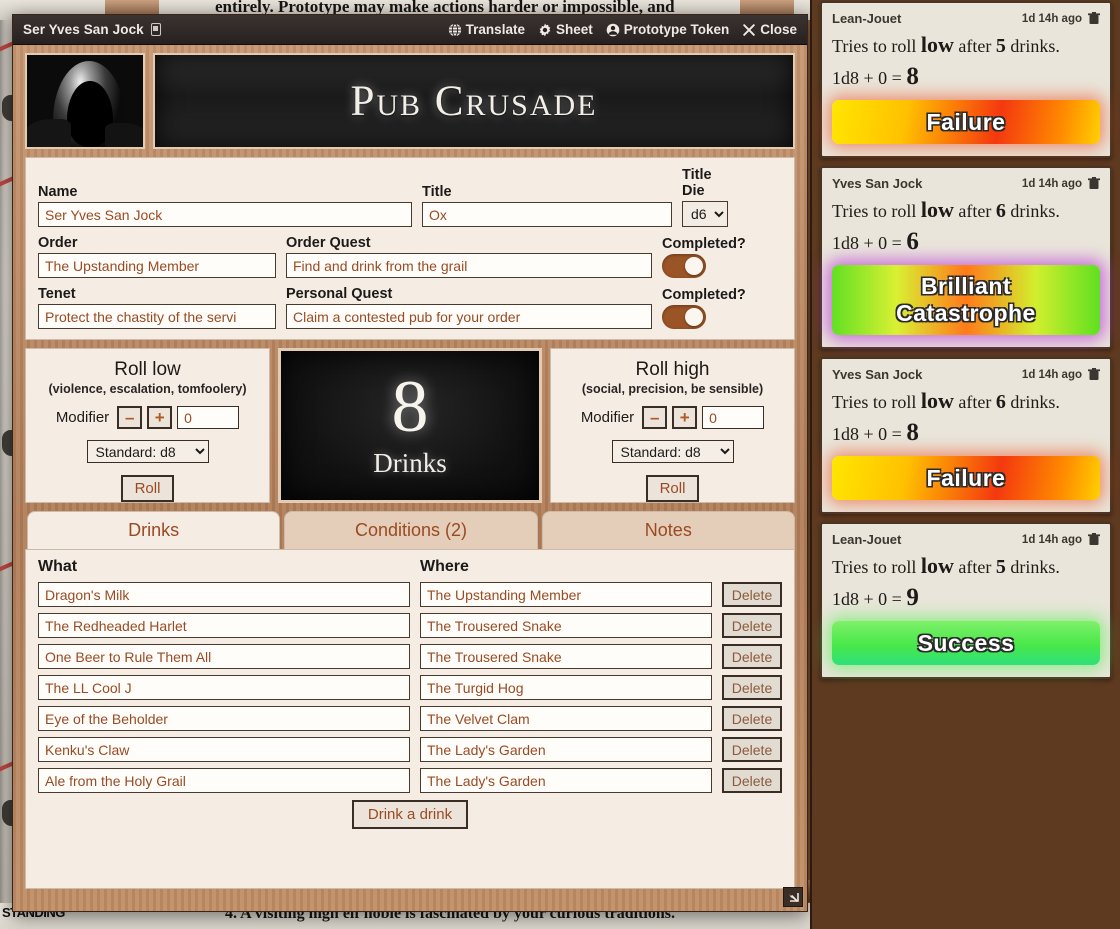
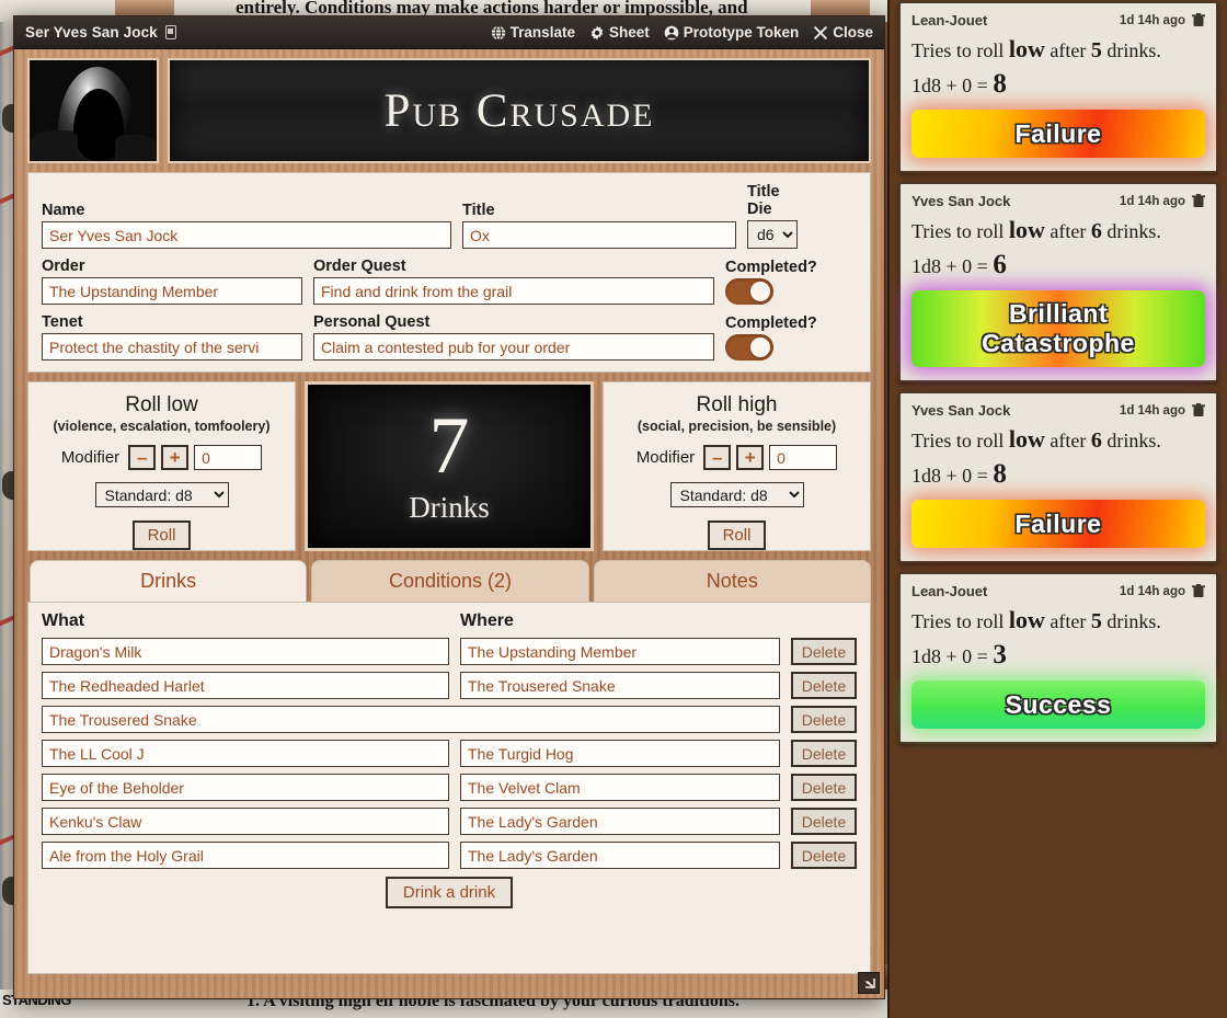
- entirely. Prototype may make actions harder or impossible, and
+ entirely. Conditions may make actions harder or impossible, and
  STANDING
- 4. A visiting high elf noble is fascinated by your curious traditions.
+ 1. A visiting high elf noble is fascinated by your curious traditions.
  Ser Yves San Jock
  Translate
  Sheet
  Prototype Token
  Close
  Pub Crusade
  Name
  Ser Yves San Jock
  Title
  Ox
  Title Die
  d6
  Order
  The Upstanding Member
  Order Quest
  Find and drink from the grail
  Completed?
  Tenet
  Protect the chastity of the servi
  Personal Quest
  Claim a contested pub for your order
  Completed?
  Roll low
  (violence, escalation, tomfoolery)
  Modifier
  –
  +
  0
  Standard: d8
  Roll
- 8
+ 7
  Drinks
  Roll high
  (social, precision, be sensible)
  Modifier
  –
  +
  0
  Standard: d8
  Roll
  Drinks
  Conditions (2)
  Notes
  What
  Where
  Dragon's Milk
  The Upstanding Member
  Delete
  The Redheaded Harlet
  The Trousered Snake
  Delete
- One Beer to Rule Them All
  The Trousered Snake
  Delete
  The LL Cool J
  The Turgid Hog
  Delete
  Eye of the Beholder
  The Velvet Clam
  Delete
  Kenku's Claw
  The Lady's Garden
  Delete
  Ale from the Holy Grail
  The Lady's Garden
  Delete
  Drink a drink
  Lean-Jouet
  1d 14h ago
  Tries to roll low after 5 drinks.
  1d8 + 0 = 8
  Failure
  Yves San Jock
  1d 14h ago
  Tries to roll low after 6 drinks.
  1d8 + 0 = 6
  Brilliant
  Catastrophe
  Yves San Jock
  1d 14h ago
  Tries to roll low after 6 drinks.
  1d8 + 0 = 8
  Failure
  Lean-Jouet
  1d 14h ago
  Tries to roll low after 5 drinks.
- 1d8 + 0 = 9
+ 1d8 + 0 = 3
  Success
